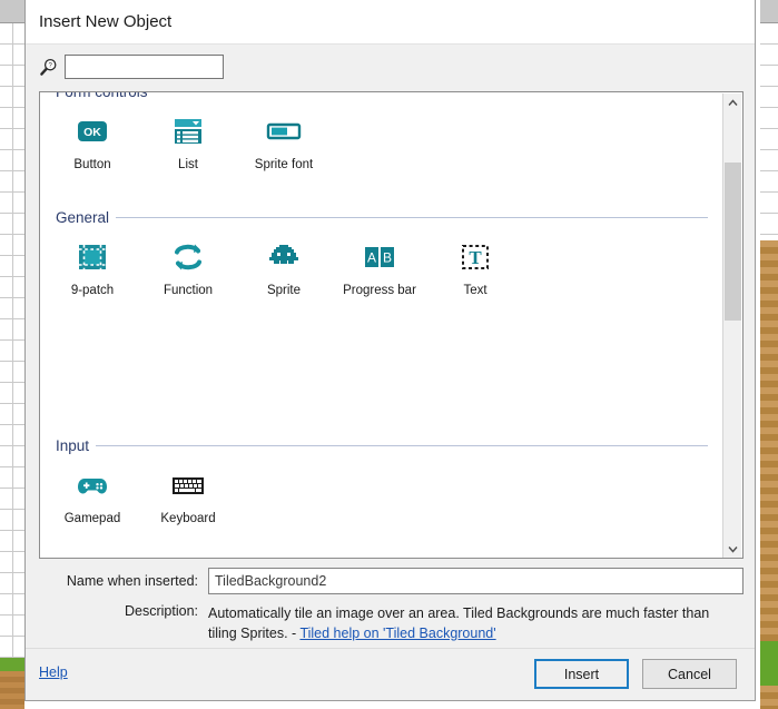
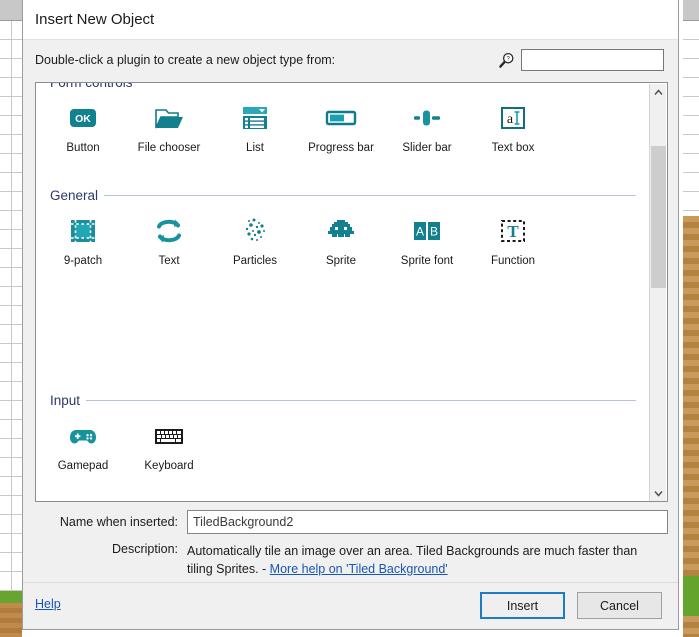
  Insert New Object
+ Double-click a plugin to create a new object type from:
  Form controls
  OK
  Button
+ File chooser
  List
- Sprite font
+ Progress bar
+ Slider bar
+ a
+ Text box
  General
  9-patch
- Function
+ Text
+ Particles
  Sprite
  A
  B
- Progress bar
+ Sprite font
  T
- Text
+ Function
  Input
  Gamepad
  Keyboard
  Name when inserted:
  TiledBackground2
  Description:
- Automatically tile an image over an area. Tiled Backgrounds are much faster than tiling Sprites. - Tiled help on 'Tiled Background'
+ Automatically tile an image over an area. Tiled Backgrounds are much faster than tiling Sprites. - More help on 'Tiled Background'
  Help
  Insert
  Cancel
